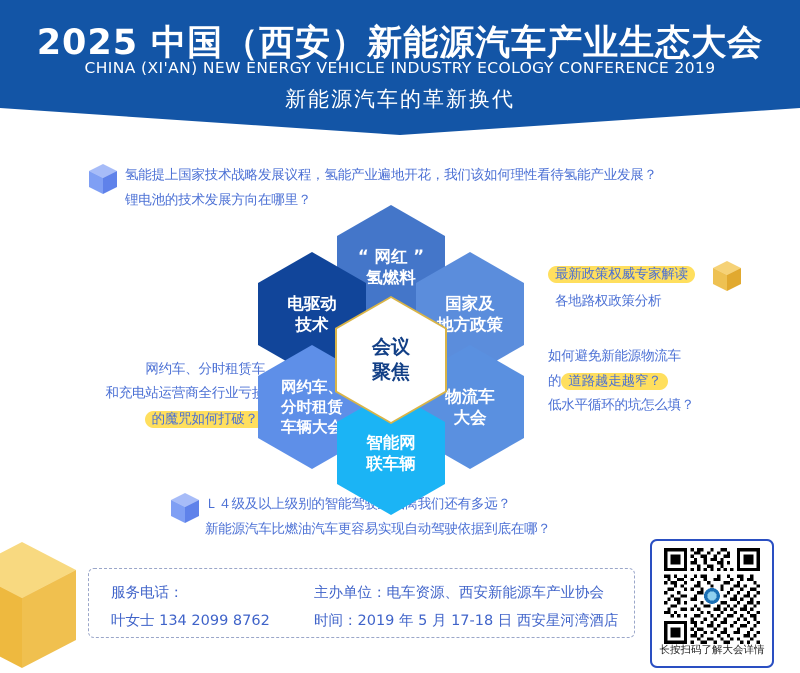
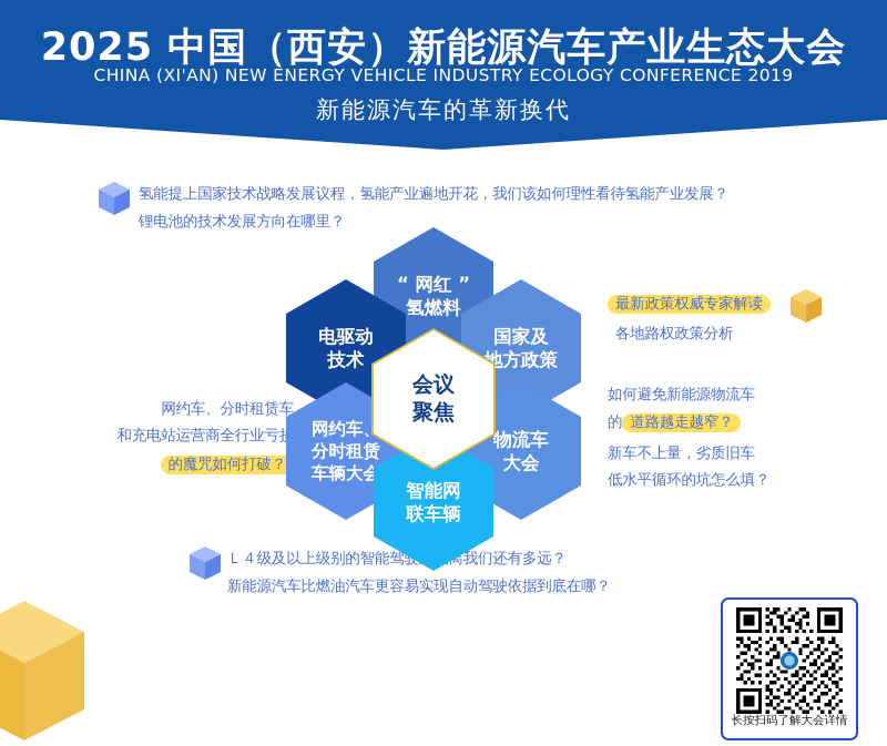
  2025 中国（西安）新能源汽车产业生态大会
  CHINA (XI'AN) NEW ENERGY VEHICLE INDUSTRY ECOLOGY CONFERENCE 2019
  新能源汽车的革新换代
  氢能提上国家技术战略发展议程，氢能产业遍地开花，我们该如何理性看待氢能产业发展？
  锂电池的技术发展方向在哪里？
  网约车、分时租赁车
  和充电站运营商全行业亏
  的魔咒如何打破？
  最新政策权威专家解读
  各地路权政策分析
  如何避免新能源物流车
  的 道路越走越窄？
+ 新车不上量，劣质旧车
  低水平循环的坑怎么填？
  Ｌ４级及以上级别的智能驾驶离我们还有多远？
  新能源汽车比燃油汽车更容易实现自动驾驶依据到底在哪？
  “ 网红 ”
  氢燃料
  电驱动
  技术
  国家及
  地方政策
  网约车
  分时租赁
  车辆大会
  物流车
  大会
  智能网
  联车辆
  会议
  聚焦
- 服务电话：
- 叶女士 134 2099 8762
- 主办单位：电车资源、西安新能源车产业协会
- 时间：2019 年 5 月 17-18 日 西安星河湾酒店
  长按扫码了解大会详情
